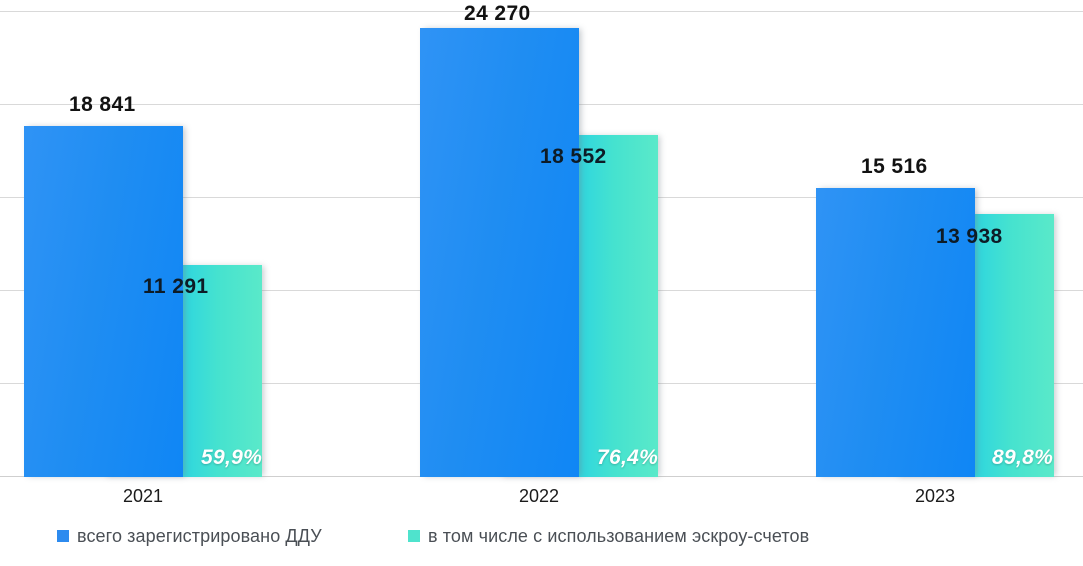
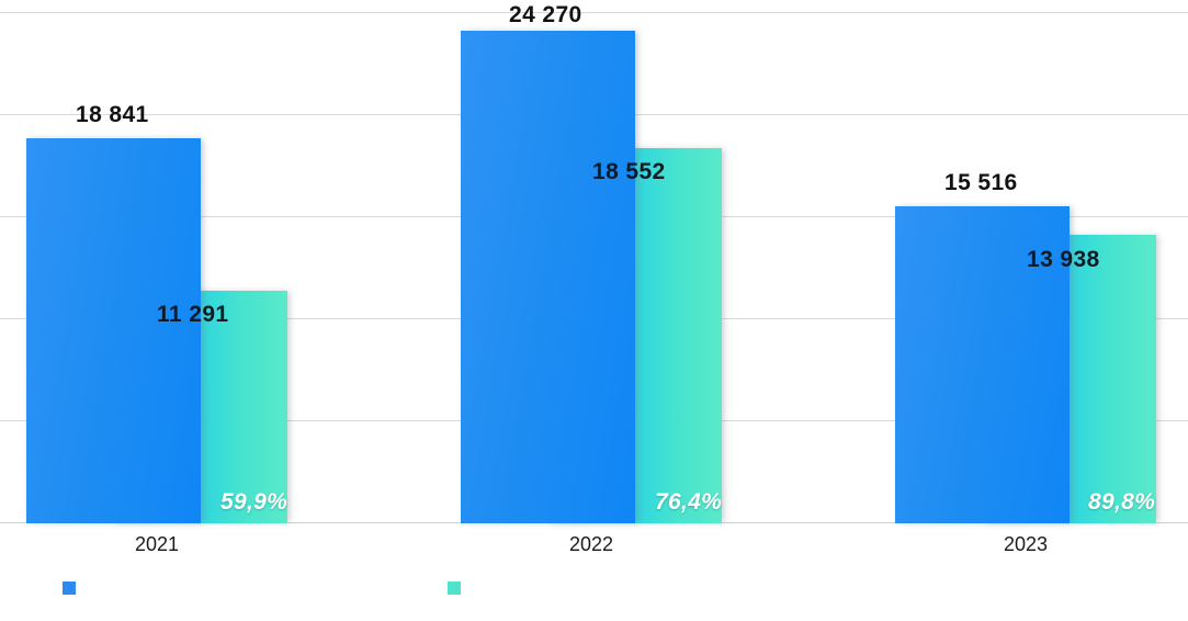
  18 841
  11 291
  59,9%
  24 270
  18 552
  76,4%
  15 516
  13 938
  89,8%
  2021
  2022
  2023
- всего зарегистрировано ДДУ
- в том числе с использованием эскроу-счетов
